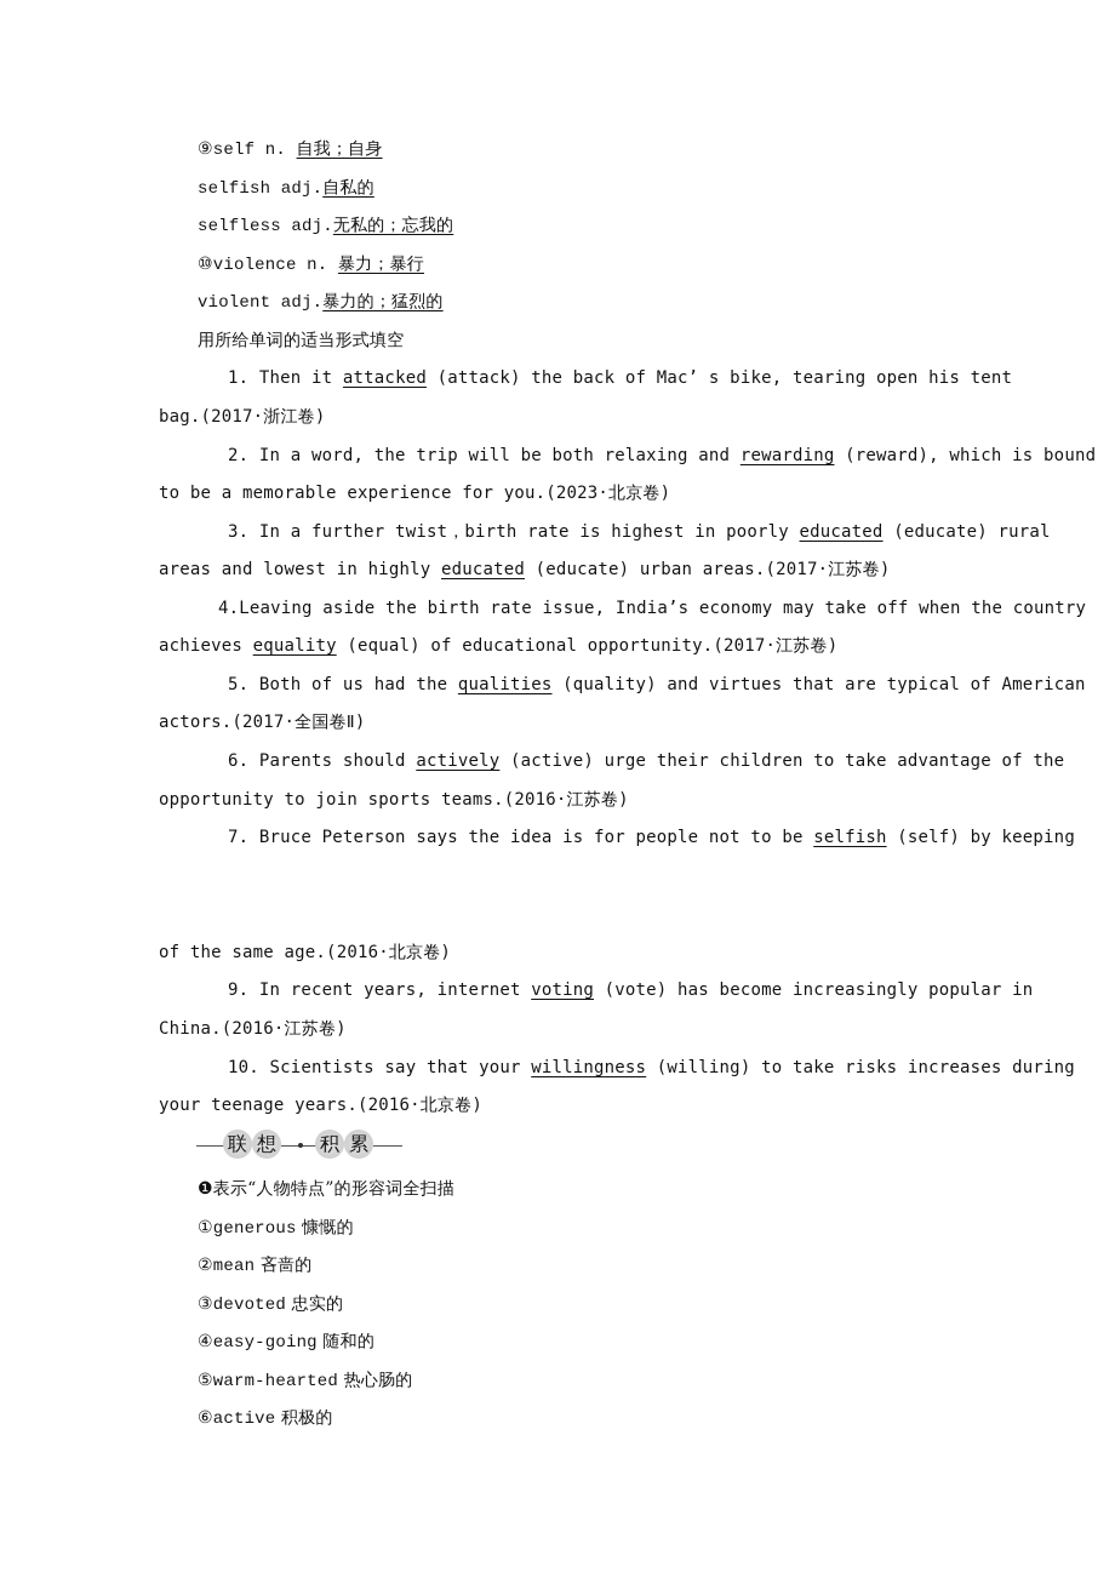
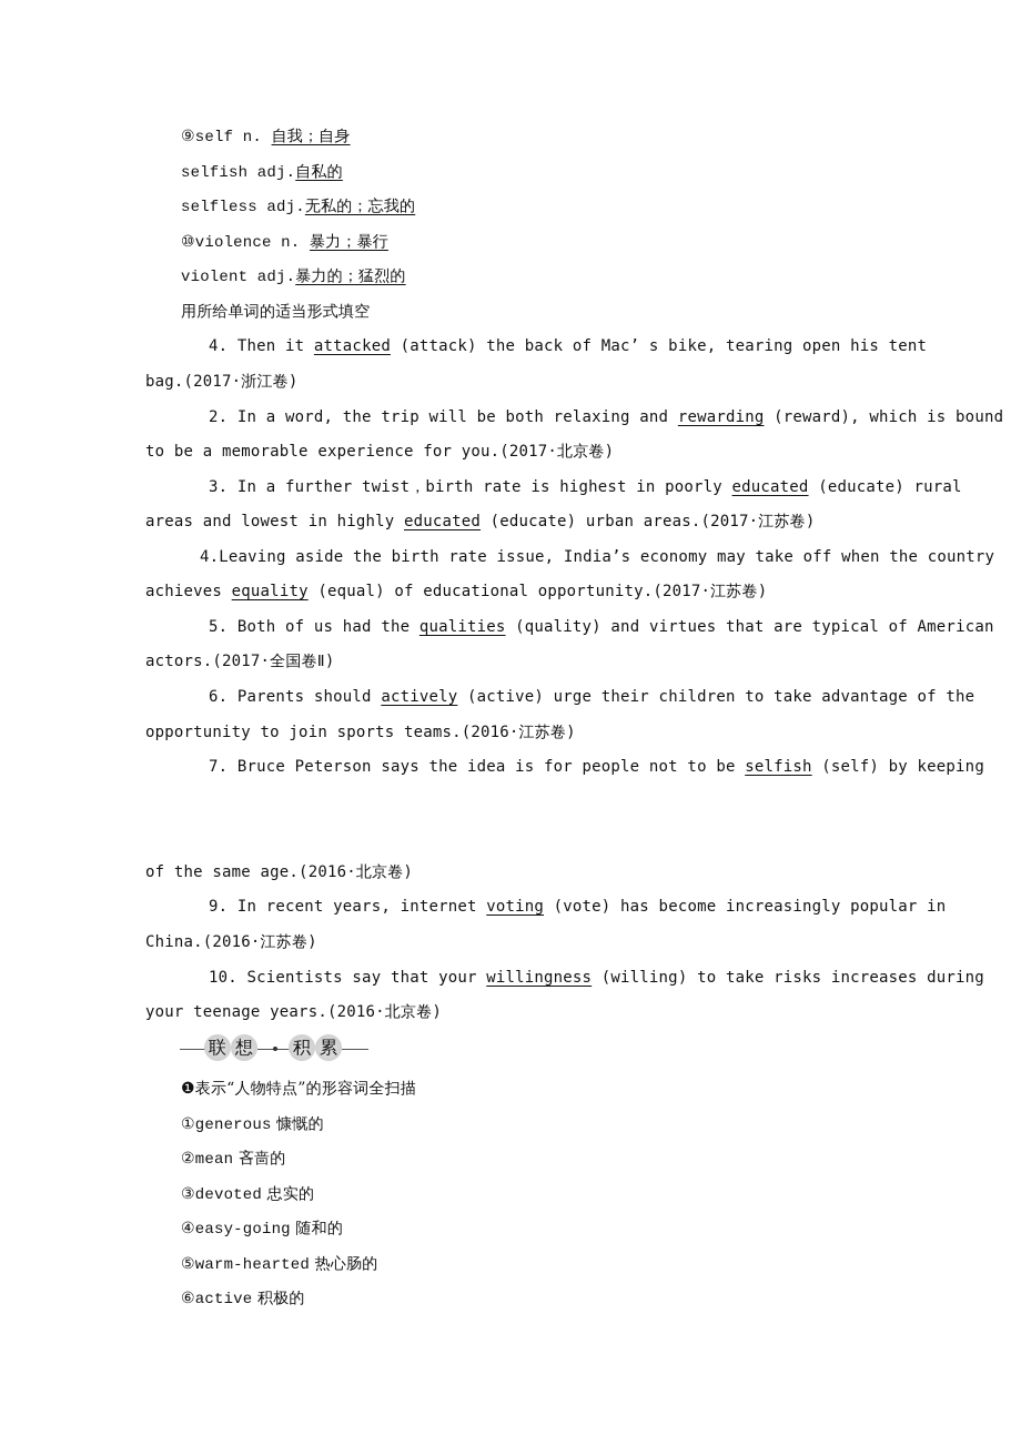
  ⑨self n. 自我；自身
  selfish adj.自私的
  selfless adj.无私的；忘我的
  ⑩violence n. 暴力；暴行
  violent adj.暴力的；猛烈的
  用所给单词的适当形式填空
- 1. Then it attacked (attack) the back of Mac’ s bike, tearing open his tent
+ 4. Then it attacked (attack) the back of Mac’ s bike, tearing open his tent
  bag.(2017·浙江卷)
  2. In a word, the trip will be both relaxing and rewarding (reward), which is bound
- to be a memorable experience for you.(2023·北京卷)
+ to be a memorable experience for you.(2017·北京卷)
  3. In a further twist，birth rate is highest in poorly educated (educate) rural
  areas and lowest in highly educated (educate) urban areas.(2017·江苏卷)
  4.Leaving aside the birth rate issue, India’s economy may take off when the country
  achieves equality (equal) of educational opportunity.(2017·江苏卷)
  5. Both of us had the qualities (quality) and virtues that are typical of American
  actors.(2017·全国卷Ⅱ)
  6. Parents should actively (active) urge their children to take advantage of the
  opportunity to join sports teams.(2016·江苏卷)
  7. Bruce Peterson says the idea is for people not to be selfish (self) by keeping
  of the same age.(2016·北京卷)
  9. In recent years, internet voting (vote) has become increasingly popular in
  China.(2016·江苏卷)
  10. Scientists say that your willingness (willing) to take risks increases during
  your teenage years.(2016·北京卷)
  联
  想
  积
  累
  ❶表示“人物特点”的形容词全扫描
  ①generous 慷慨的
  ②mean 吝啬的
  ③devoted 忠实的
  ④easy-going 随和的
  ⑤warm-hearted 热心肠的
  ⑥active 积极的
